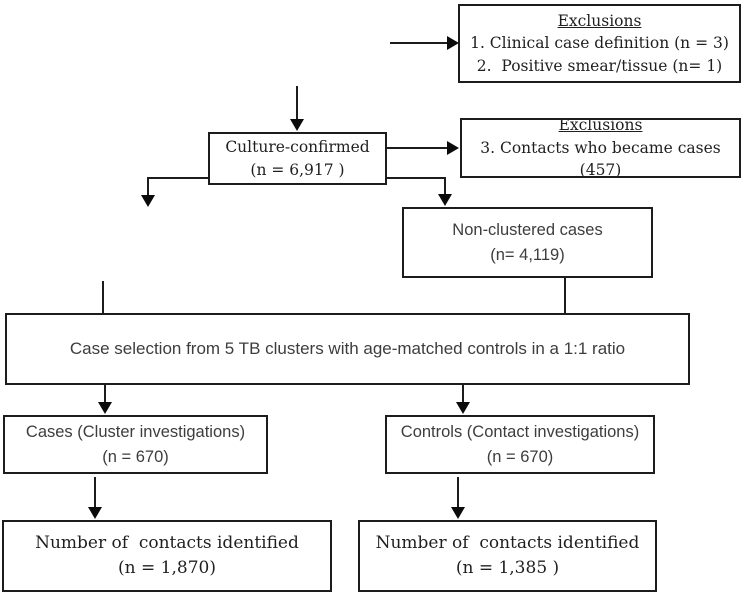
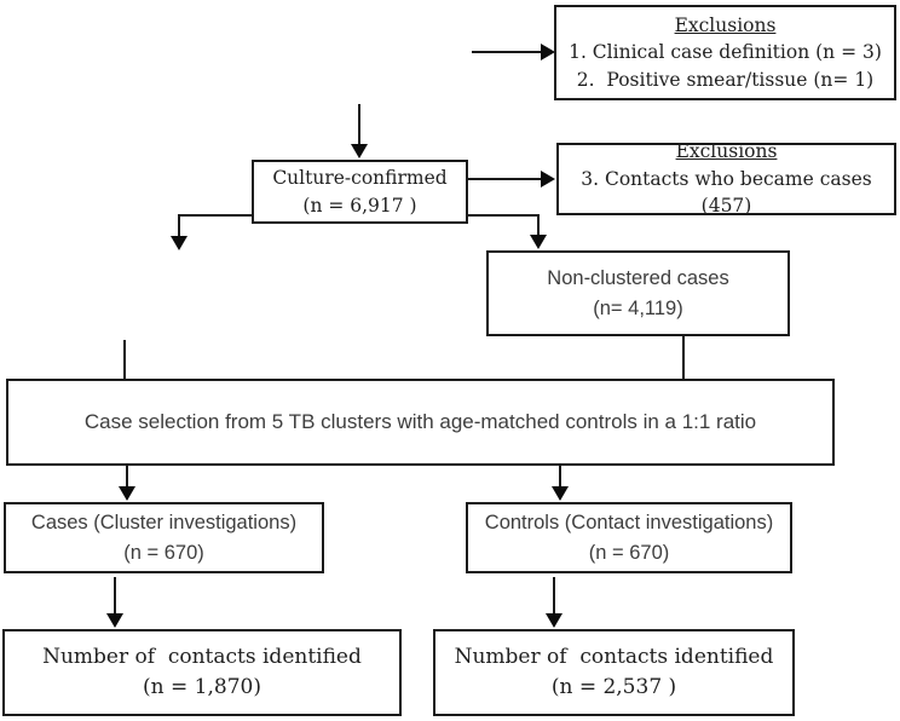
  Exclusions
  1. Clinical case definition (n = 3)
  2. Positive smear/tissue (n= 1)
  Culture-confirmed
  (n = 6,917 )
  Exclusions
  3. Contacts who became cases (457)
  Non-clustered cases
  (n= 4,119)
  Case selection from 5 TB clusters with age-matched controls in a 1:1 ratio
  Cases (Cluster investigations)
  (n = 670)
  Controls (Contact investigations)
  (n = 670)
  Number of contacts identified
  (n = 1,870)
  Number of contacts identified
- (n = 1,385 )
+ (n = 2,537 )
